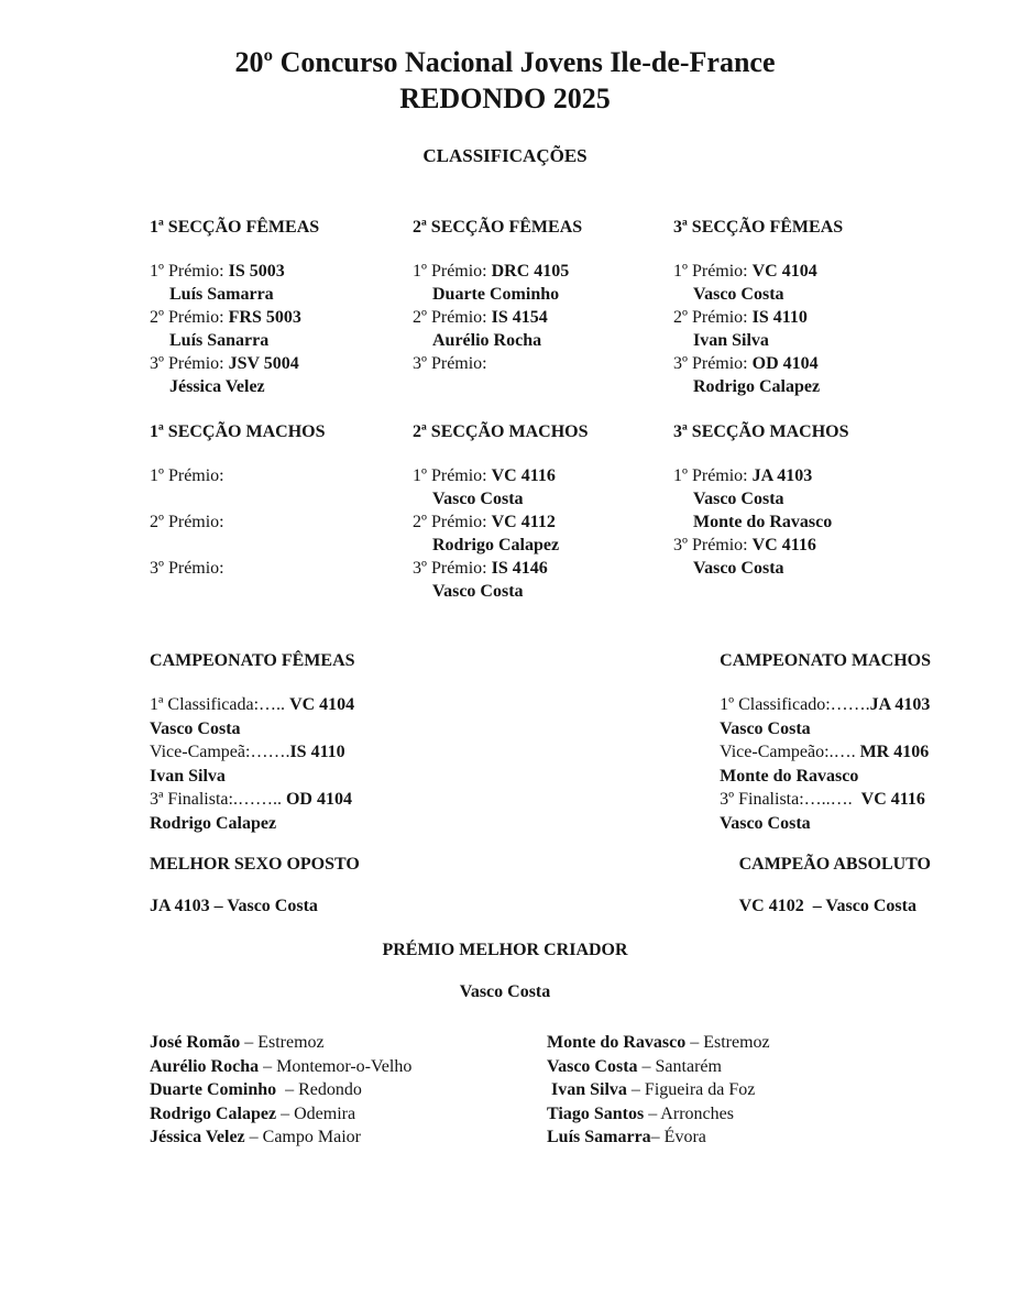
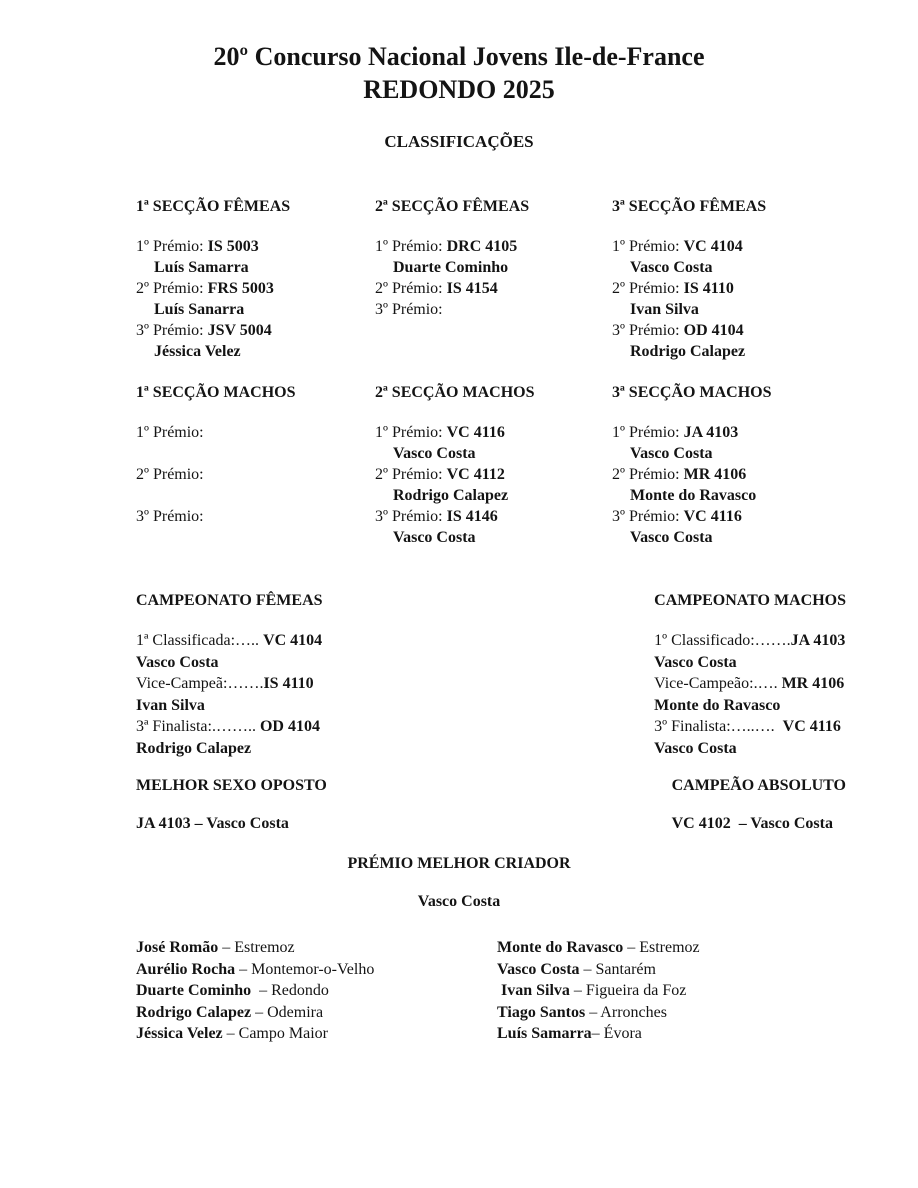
  20º Concurso Nacional Jovens Ile-de-France
  REDONDO 2025
  CLASSIFICAÇÕES
  1ª SECÇÃO FÊMEAS
  1º Prémio: IS 5003
  Luís Samarra
  2º Prémio: FRS 5003
  Luís Sanarra
  3º Prémio: JSV 5004
  Jéssica Velez
  2ª SECÇÃO FÊMEAS
  1º Prémio: DRC 4105
  Duarte Cominho
  2º Prémio: IS 4154
- Aurélio Rocha
  3º Prémio:
  3ª SECÇÃO FÊMEAS
  1º Prémio: VC 4104
  Vasco Costa
  2º Prémio: IS 4110
  Ivan Silva
  3º Prémio: OD 4104
  Rodrigo Calapez
  1ª SECÇÃO MACHOS
  1º Prémio:
  2º Prémio:
  3º Prémio:
  2ª SECÇÃO MACHOS
  1º Prémio: VC 4116
  Vasco Costa
  2º Prémio: VC 4112
  Rodrigo Calapez
  3º Prémio: IS 4146
  Vasco Costa
  3ª SECÇÃO MACHOS
  1º Prémio: JA 4103
  Vasco Costa
+ 2º Prémio: MR 4106
  Monte do Ravasco
  3º Prémio: VC 4116
  Vasco Costa
  CAMPEONATO FÊMEAS
  1ª Classificada:….. VC 4104
  Vasco Costa
  Vice-Campeã:…….IS 4110
  Ivan Silva
  3ª Finalista:.…….. OD 4104
  Rodrigo Calapez
  CAMPEONATO MACHOS
  1º Classificado:…….JA 4103
  Vasco Costa
  Vice-Campeão:.…. MR 4106
  Monte do Ravasco
  3º Finalista:…..…. VC 4116
  Vasco Costa
  MELHOR SEXO OPOSTO
  JA 4103 – Vasco Costa
  CAMPEÃO ABSOLUTO
  VC 4102 – Vasco Costa
  PRÉMIO MELHOR CRIADOR
  Vasco Costa
  José Romão – Estremoz
  Aurélio Rocha – Montemor-o-Velho
  Duarte Cominho – Redondo
  Rodrigo Calapez – Odemira
  Jéssica Velez – Campo Maior
  Monte do Ravasco – Estremoz
  Vasco Costa – Santarém
  Ivan Silva – Figueira da Foz
  Tiago Santos – Arronches
  Luís Samarra– Évora
